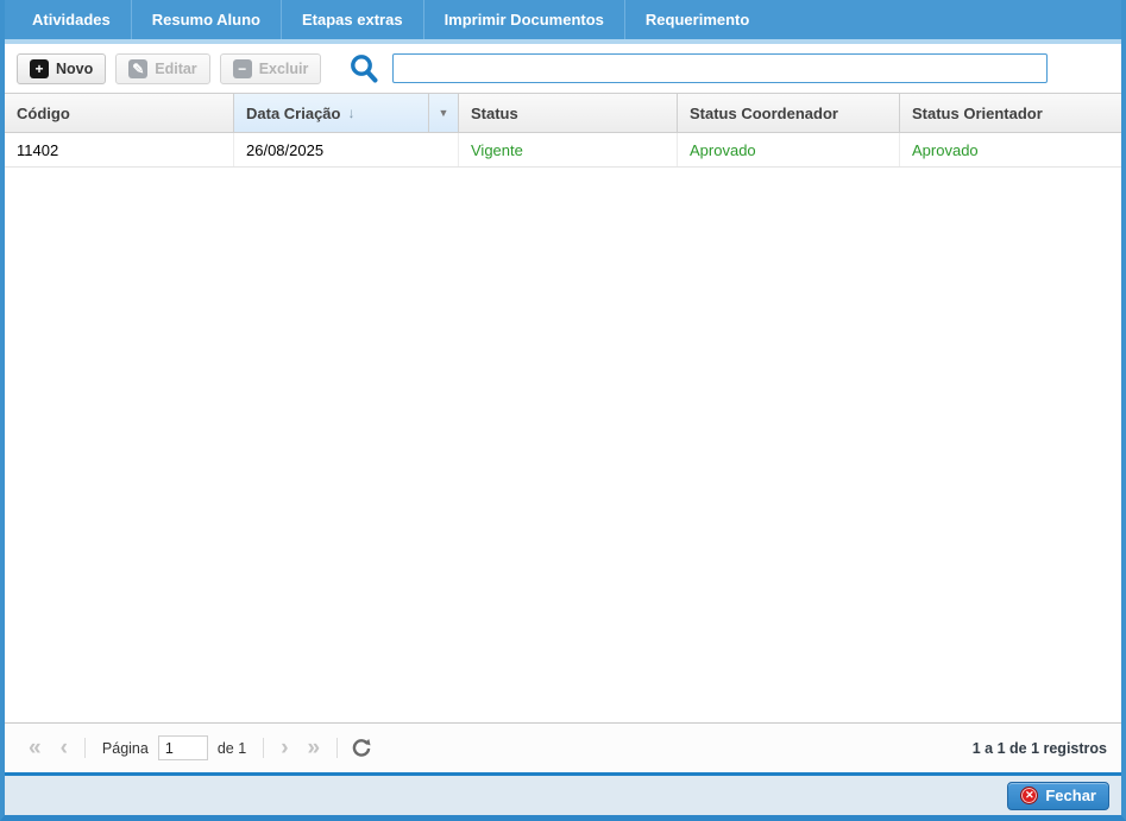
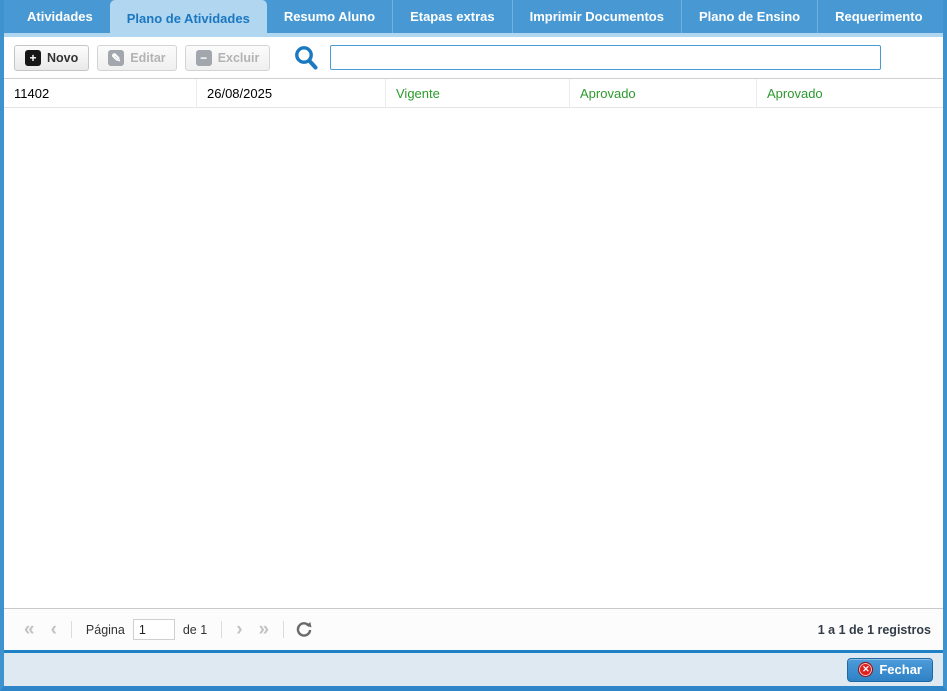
  Atividades
+ Plano de Atividades
  Resumo Aluno
  Etapas extras
  Imprimir Documentos
+ Plano de Ensino
  Requerimento
  +
  Novo
  ✎
  Editar
  −
  Excluir
- Código
- Data Criação
- ↓
- ▼
- Status
- Status Coordenador
- Status Orientador
  11402
  26/08/2025
  Vigente
  Aprovado
  Aprovado
  «
  ‹
  Página
  1
  de 1
  ›
  »
  1 a 1 de 1 registros
  ✕
  Fechar
